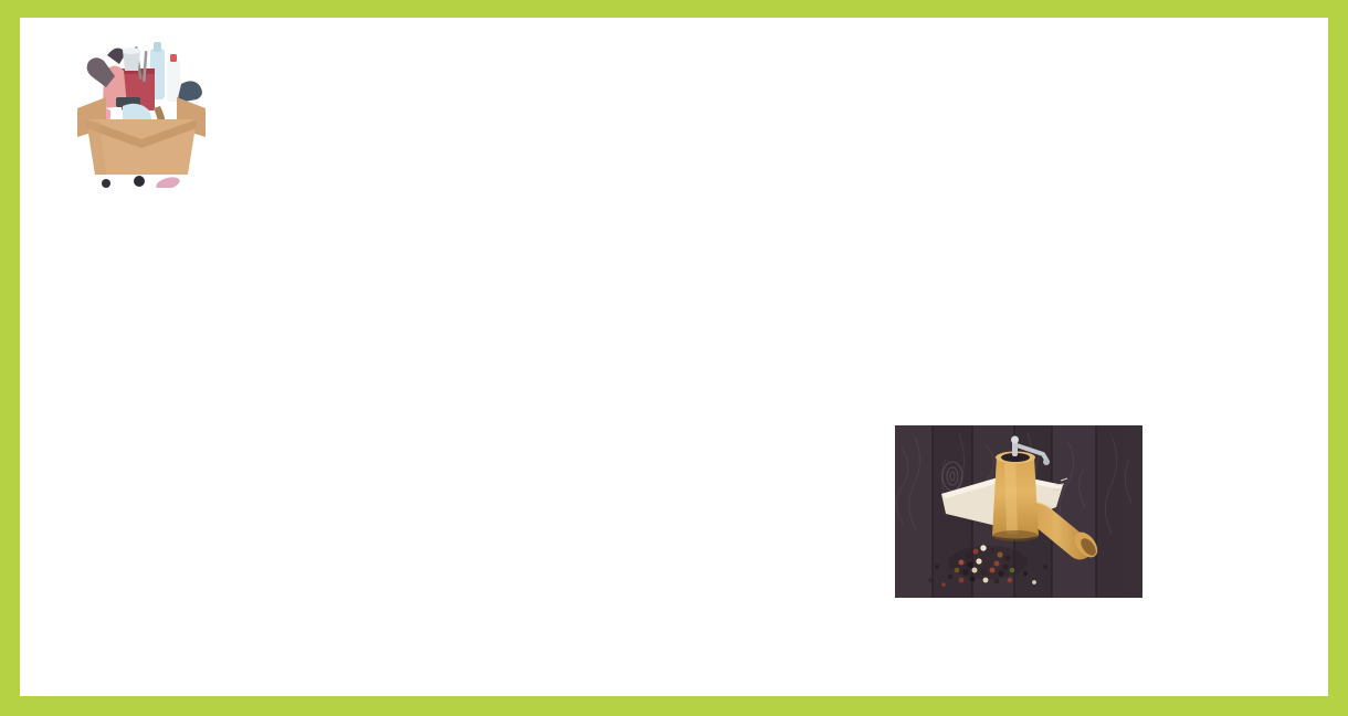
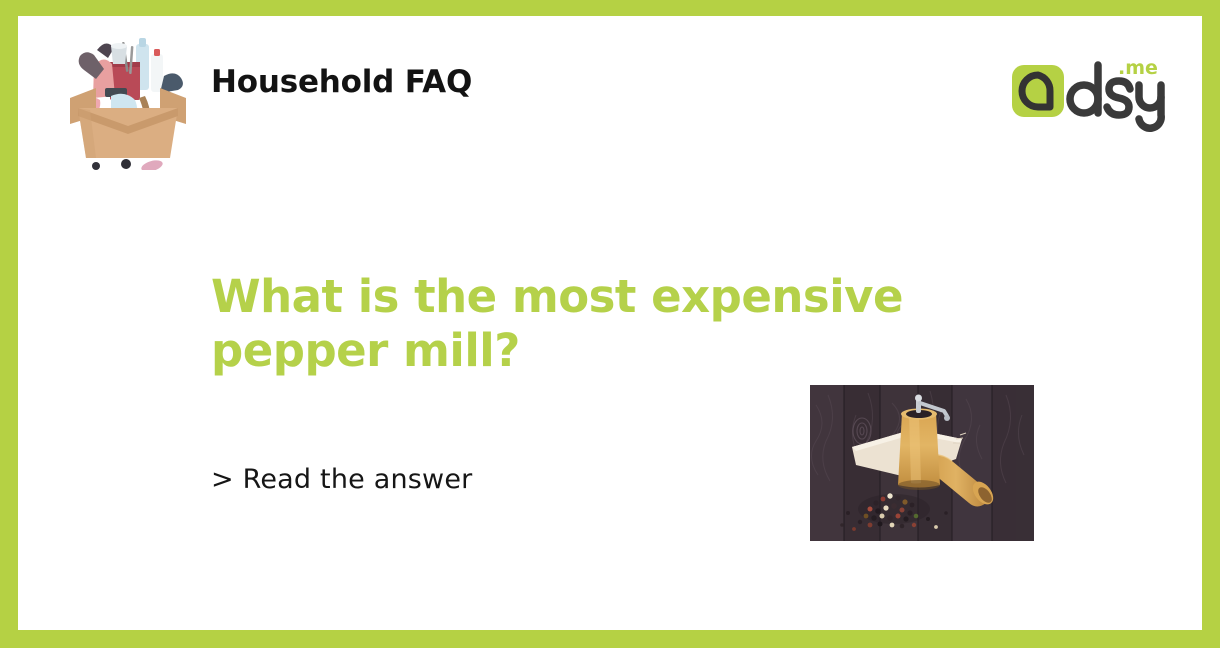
+ Household FAQ
+ .me
+ What is the most expensive pepper mill?
+ > Read the answer
